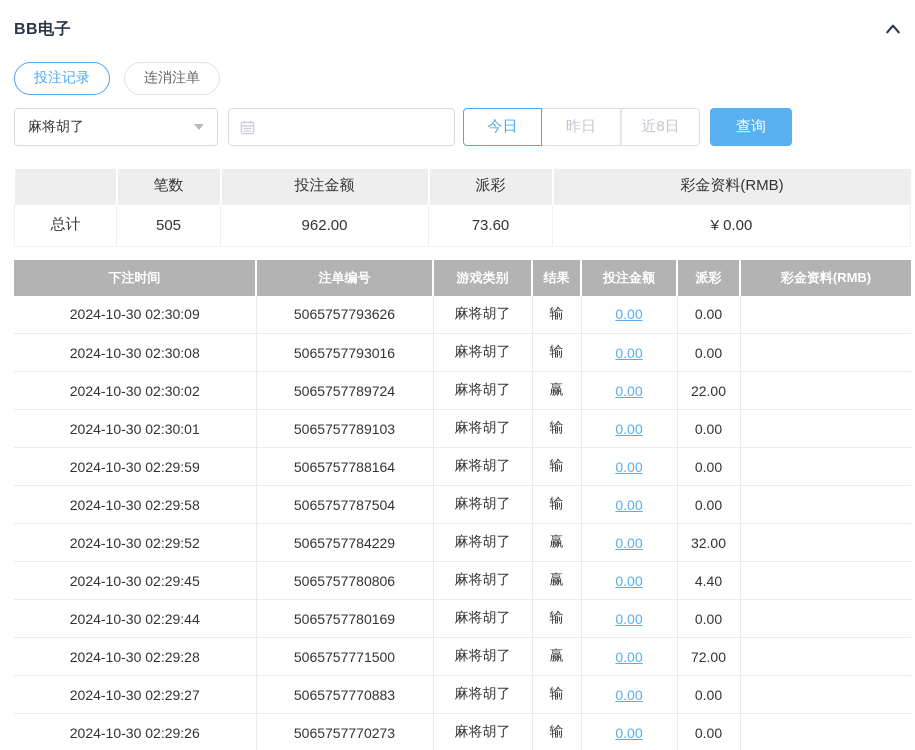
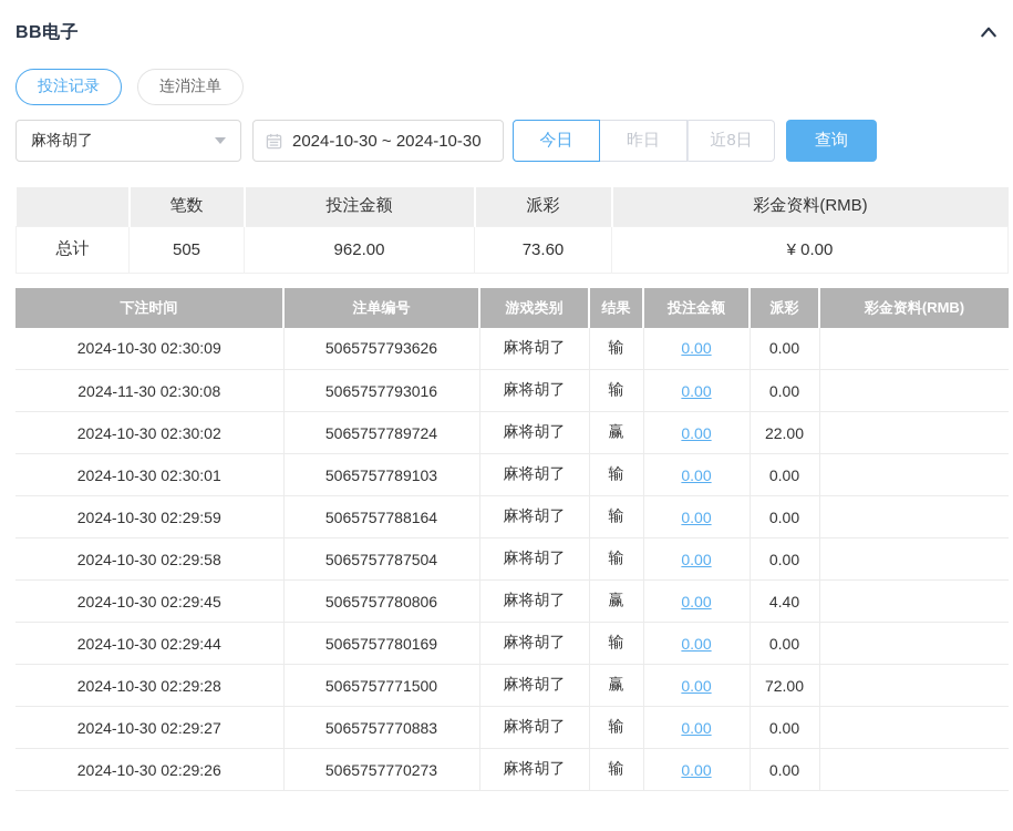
  BB电子
  投注记录
  连消注单
  麻将胡了
+ 2024-10-30 ~ 2024-10-30
  今日
  昨日
  近8日
  查询
  	笔数	投注金额	派彩	彩金资料(RMB)
  总计	505	962.00	73.60	¥ 0.00
  下注时间	注单编号	游戏类别	结果	投注金额	派彩	彩金资料(RMB)
  2024-10-30 02:30:09	5065757793626	麻将胡了	输	0.00	0.00
- 2024-10-30 02:30:08	5065757793016	麻将胡了	输	0.00	0.00
+ 2024-11-30 02:30:08	5065757793016	麻将胡了	输	0.00	0.00
  2024-10-30 02:30:02	5065757789724	麻将胡了	赢	0.00	22.00
  2024-10-30 02:30:01	5065757789103	麻将胡了	输	0.00	0.00
  2024-10-30 02:29:59	5065757788164	麻将胡了	输	0.00	0.00
  2024-10-30 02:29:58	5065757787504	麻将胡了	输	0.00	0.00
- 2024-10-30 02:29:52	5065757784229	麻将胡了	赢	0.00	32.00
  2024-10-30 02:29:45	5065757780806	麻将胡了	赢	0.00	4.40
  2024-10-30 02:29:44	5065757780169	麻将胡了	输	0.00	0.00
  2024-10-30 02:29:28	5065757771500	麻将胡了	赢	0.00	72.00
  2024-10-30 02:29:27	5065757770883	麻将胡了	输	0.00	0.00
  2024-10-30 02:29:26	5065757770273	麻将胡了	输	0.00	0.00
